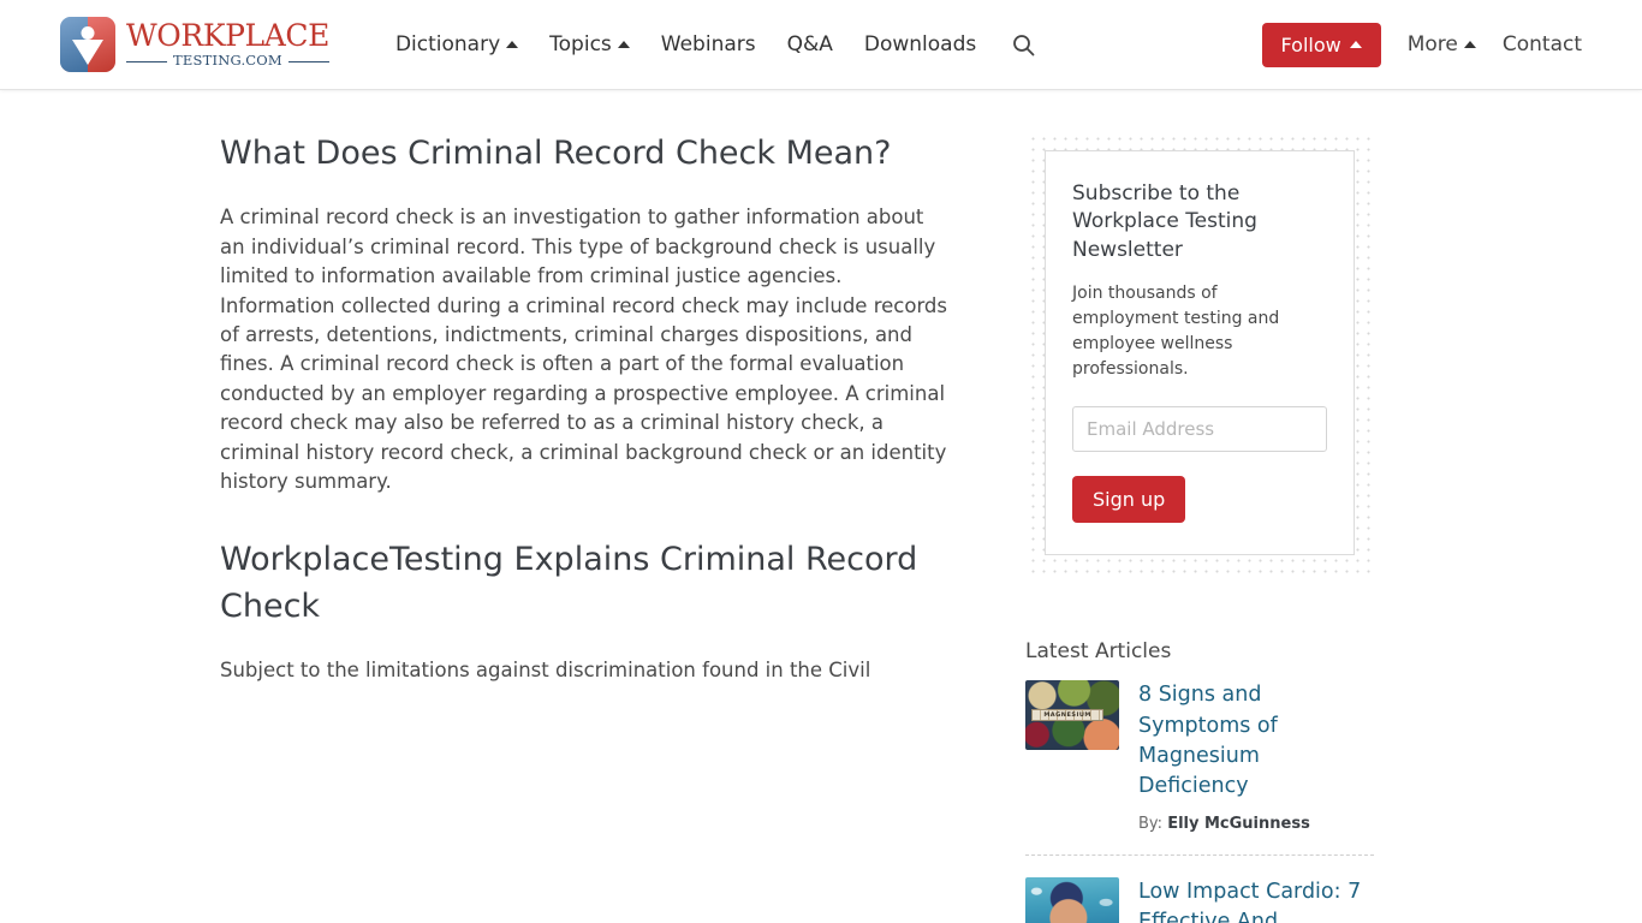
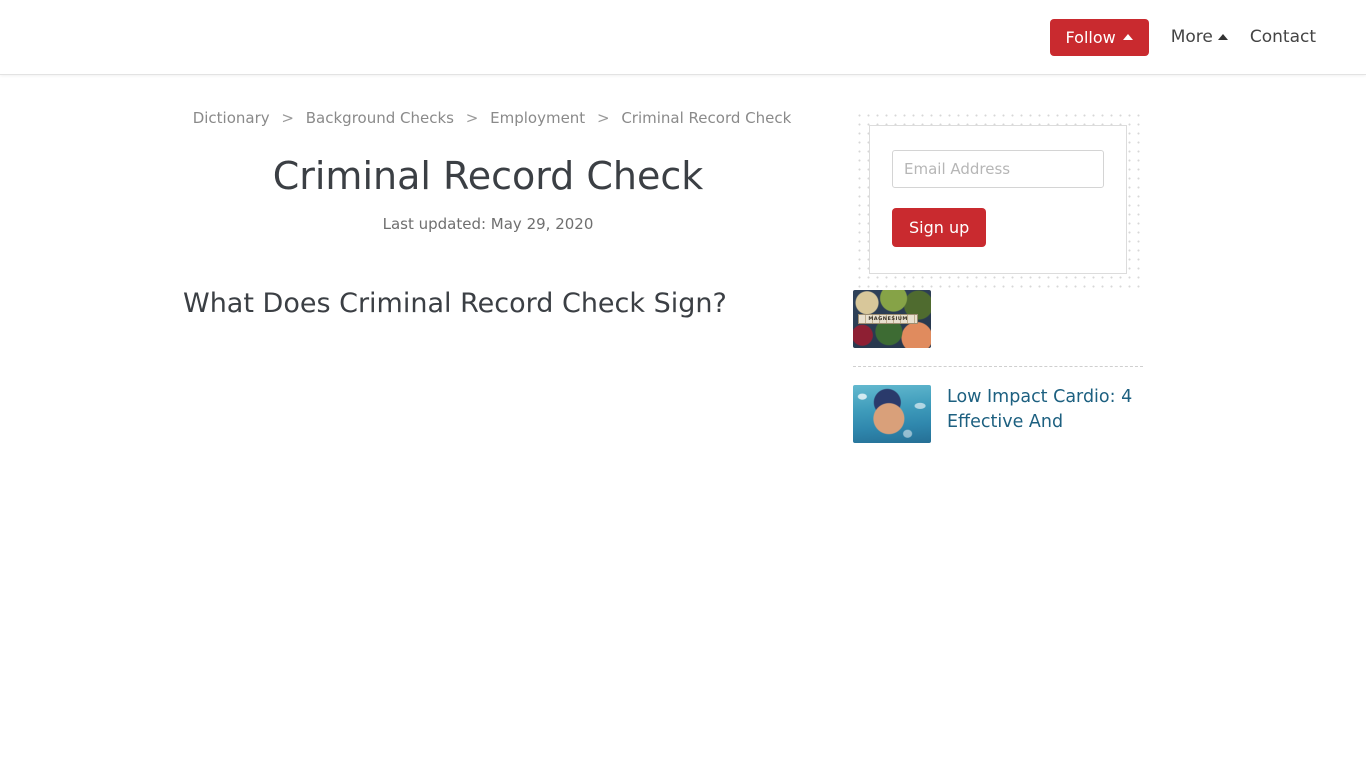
- WORKPLACE
- TESTING.COM
- Dictionary
- Topics
- Webinars
- Q&A
- Downloads
  Follow
  More
  Contact
+ Dictionary > Background Checks > Employment > Criminal Record Check
+ Criminal Record Check
+ Last updated: May 29, 2020
- What Does Criminal Record Check Mean?
+ What Does Criminal Record Check Sign?
- A criminal record check is an investigation to gather information about an individual’s criminal record. This type of background check is usually limited to information available from criminal justice agencies. Information collected during a criminal record check may include records of arrests, detentions, indictments, criminal charges dispositions, and fines. A criminal record check is often a part of the formal evaluation conducted by an employer regarding a prospective employee. A criminal record check may also be referred to as a criminal history check, a criminal history record check, a criminal background check or an identity history summary.
- WorkplaceTesting Explains Criminal Record Check
- Subject to the limitations against discrimination found in the Civil
- Subscribe to the Workplace Testing Newsletter
- Join thousands of employment testing and employee wellness professionals.
  Email Address Sign up
- Latest Articles
- 8 Signs and Symptoms of Magnesium Deficiency
- By: Elly McGuinness
- Low Impact Cardio: 7 Effective And
+ Low Impact Cardio: 4 Effective And
